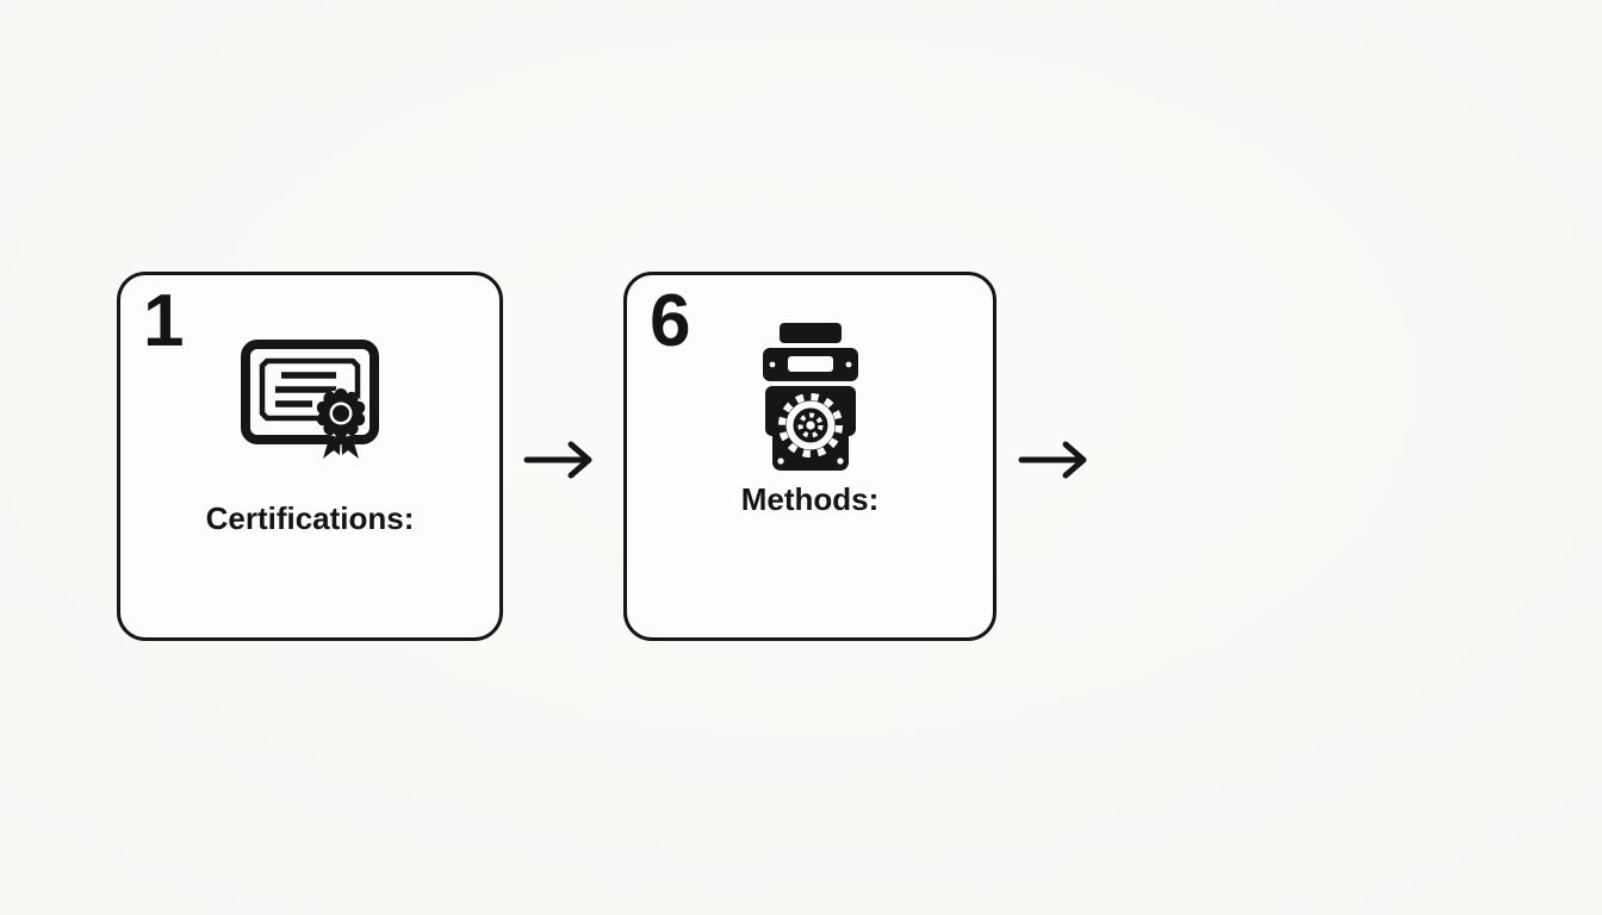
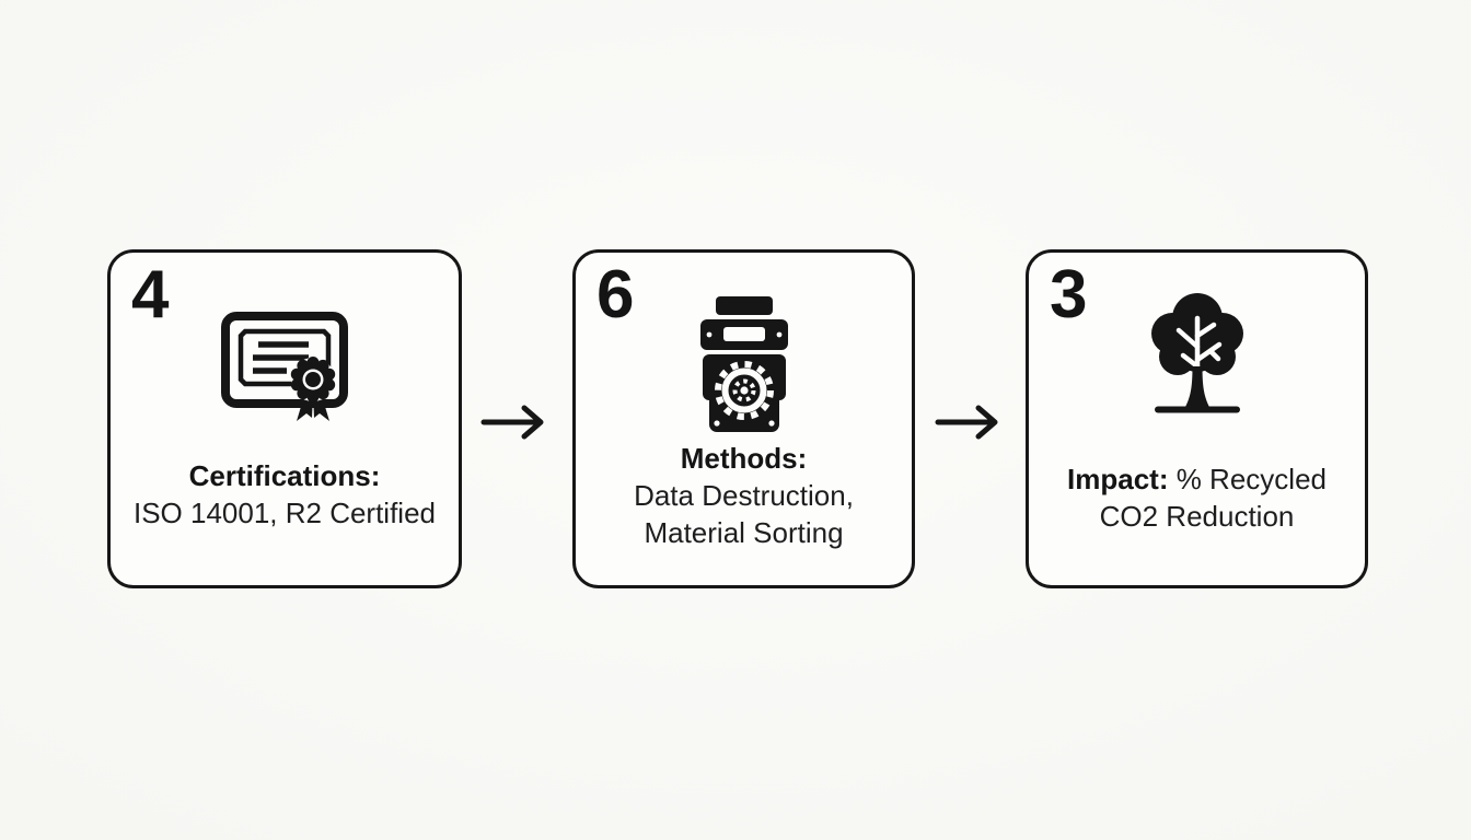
- 1
+ 4
  Certifications:
+ ISO 14001, R2 Certified
  6
  Methods:
+ Data Destruction,
+ Material Sorting
+ 3
+ Impact: % Recycled
+ CO2 Reduction
